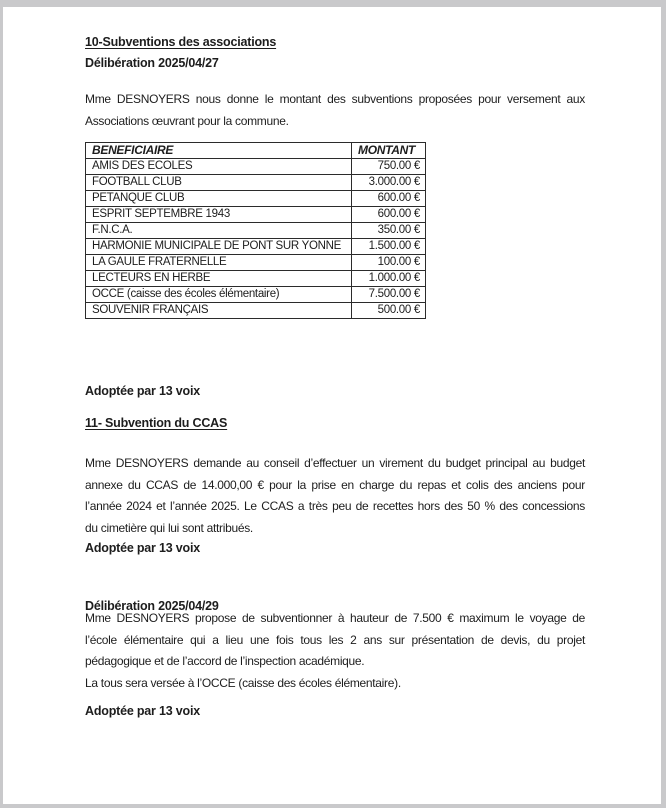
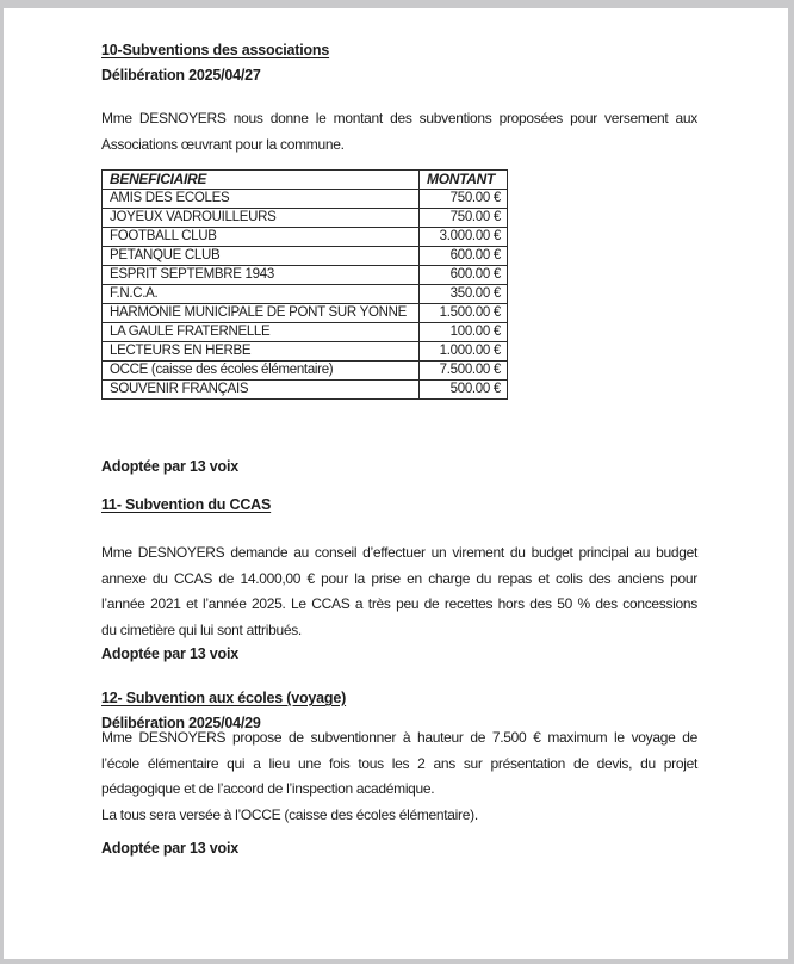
  10-Subventions des associations
  Délibération 2025/04/27
  Mme DESNOYERS nous donne le montant des subventions proposées pour versement aux
  Associations œuvrant pour la commune.
  BENEFICIAIRE	MONTANT
  AMIS DES ECOLES	750.00 €
+ JOYEUX VADROUILLEURS	750.00 €
  FOOTBALL CLUB	3.000.00 €
  PETANQUE CLUB	600.00 €
  ESPRIT SEPTEMBRE 1943	600.00 €
  F.N.C.A.	350.00 €
  HARMONIE MUNICIPALE DE PONT SUR YONNE	1.500.00 €
  LA GAULE FRATERNELLE	100.00 €
  LECTEURS EN HERBE	1.000.00 €
  OCCE (caisse des écoles élémentaire)	7.500.00 €
  SOUVENIR FRANÇAIS	500.00 €
  Adoptée par 13 voix
  11- Subvention du CCAS
  Mme DESNOYERS demande au conseil d’effectuer un virement du budget principal au budget
  annexe du CCAS de 14.000,00 € pour la prise en charge du repas et colis des anciens pour
- l’année 2024 et l’année 2025. Le CCAS a très peu de recettes hors des 50 % des concessions
+ l’année 2021 et l’année 2025. Le CCAS a très peu de recettes hors des 50 % des concessions
  du cimetière qui lui sont attribués.
  Adoptée par 13 voix
+ 12- Subvention aux écoles (voyage)
  Délibération 2025/04/29
  Mme DESNOYERS propose de subventionner à hauteur de 7.500 € maximum le voyage de
  l’école élémentaire qui a lieu une fois tous les 2 ans sur présentation de devis, du projet
  pédagogique et de l’accord de l’inspection académique.
  La tous sera versée à l’OCCE (caisse des écoles élémentaire).
  Adoptée par 13 voix
